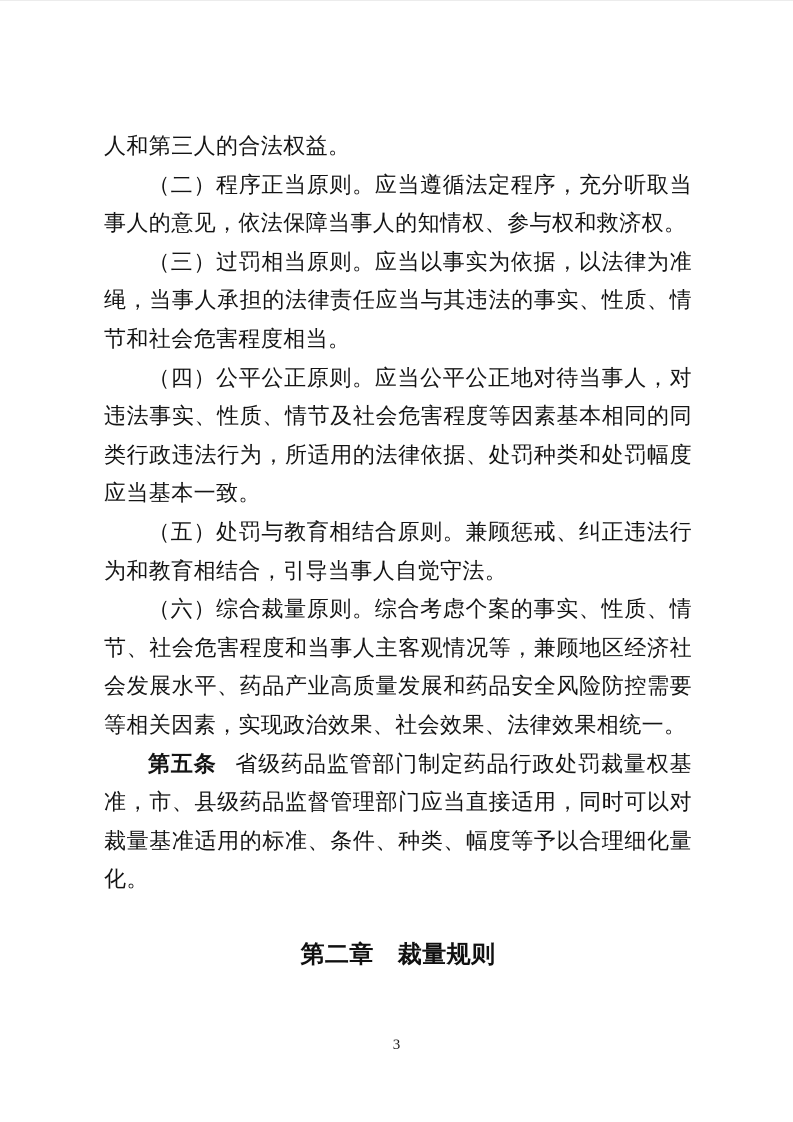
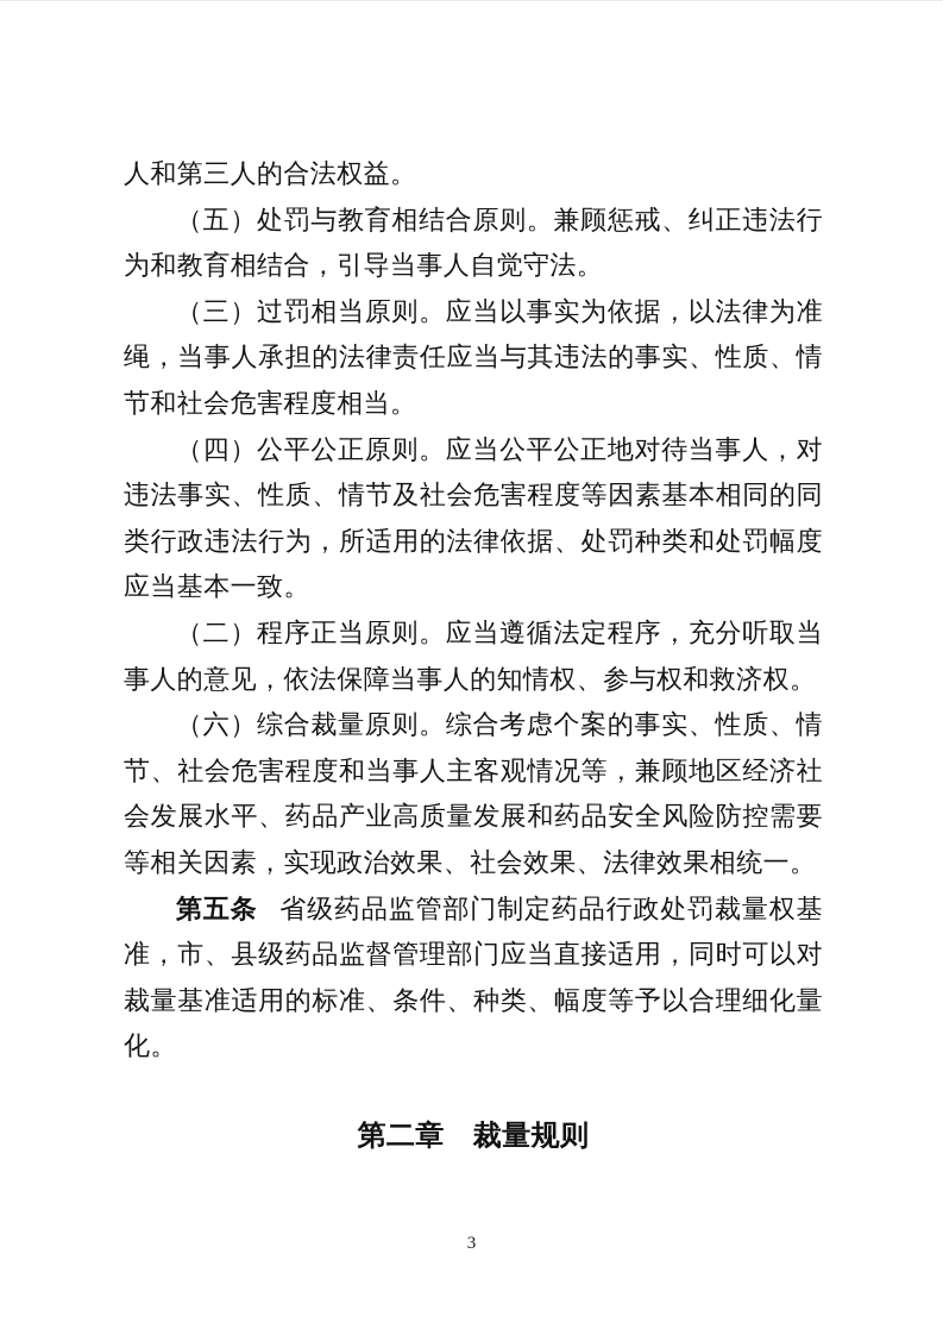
  人和第三人的合法权益。
- （二）程序正当原则。应当遵循法定程序，充分听取当事人的意见，依法保障当事人的知情权、参与权和救济权。
+ （五）处罚与教育相结合原则。兼顾惩戒、纠正违法行为和教育相结合，引导当事人自觉守法。
  （三）过罚相当原则。应当以事实为依据，以法律为准绳，当事人承担的法律责任应当与其违法的事实、性质、情节和社会危害程度相当。
  （四）公平公正原则。应当公平公正地对待当事人，对违法事实、性质、情节及社会危害程度等因素基本相同的同类行政违法行为，所适用的法律依据、处罚种类和处罚幅度应当基本一致。
- （五）处罚与教育相结合原则。兼顾惩戒、纠正违法行为和教育相结合，引导当事人自觉守法。
+ （二）程序正当原则。应当遵循法定程序，充分听取当事人的意见，依法保障当事人的知情权、参与权和救济权。
  （六）综合裁量原则。综合考虑个案的事实、性质、情节、社会危害程度和当事人主客观情况等，兼顾地区经济社会发展水平、药品产业高质量发展和药品安全风险防控需要等相关因素，实现政治效果、社会效果、法律效果相统一。
  第五条 省级药品监管部门制定药品行政处罚裁量权基准，市、县级药品监督管理部门应当直接适用，同时可以对裁量基准适用的标准、条件、种类、幅度等予以合理细化量化。
  第二章 裁量规则
  3
